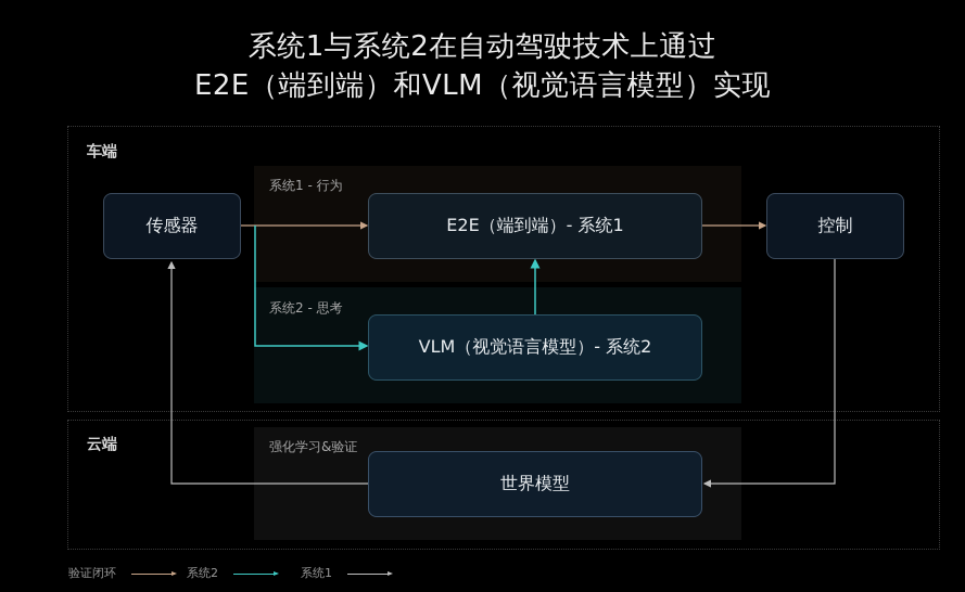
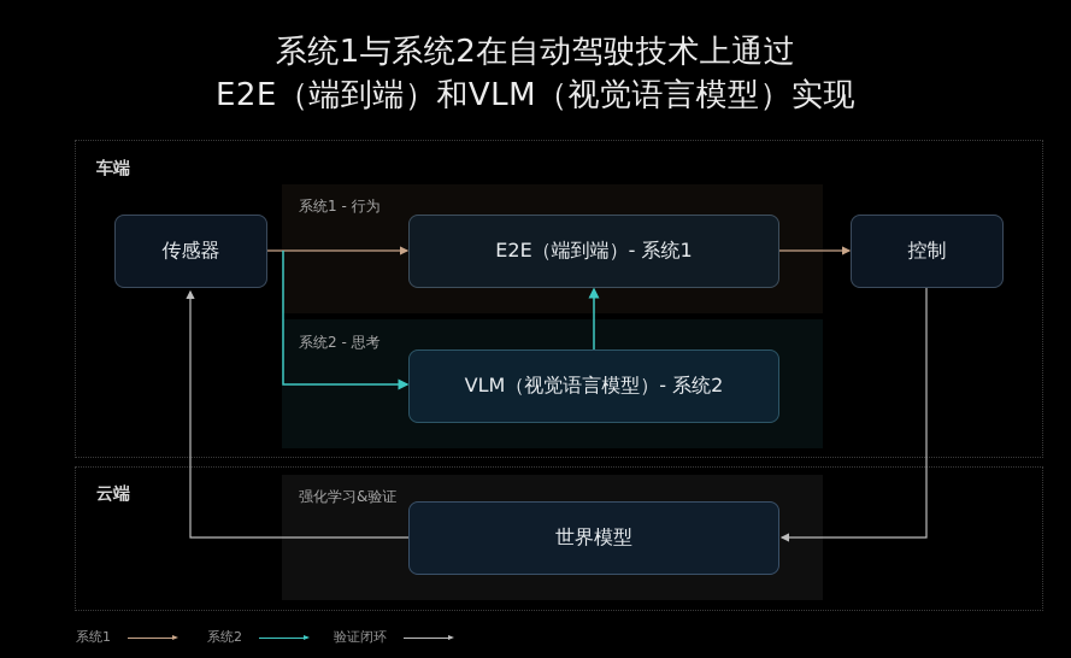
  系统1与系统2在自动驾驶技术上通过
  E2E（端到端）和VLM（视觉语言模型）实现
  车端
  云端
  系统1 - 行为
  系统2 - 思考
  强化学习&验证
  传感器
  E2E（端到端）- 系统1
  控制
  VLM（视觉语言模型）- 系统2
  世界模型
- 验证闭环
+ 系统1
  系统2
- 系统1
+ 验证闭环
